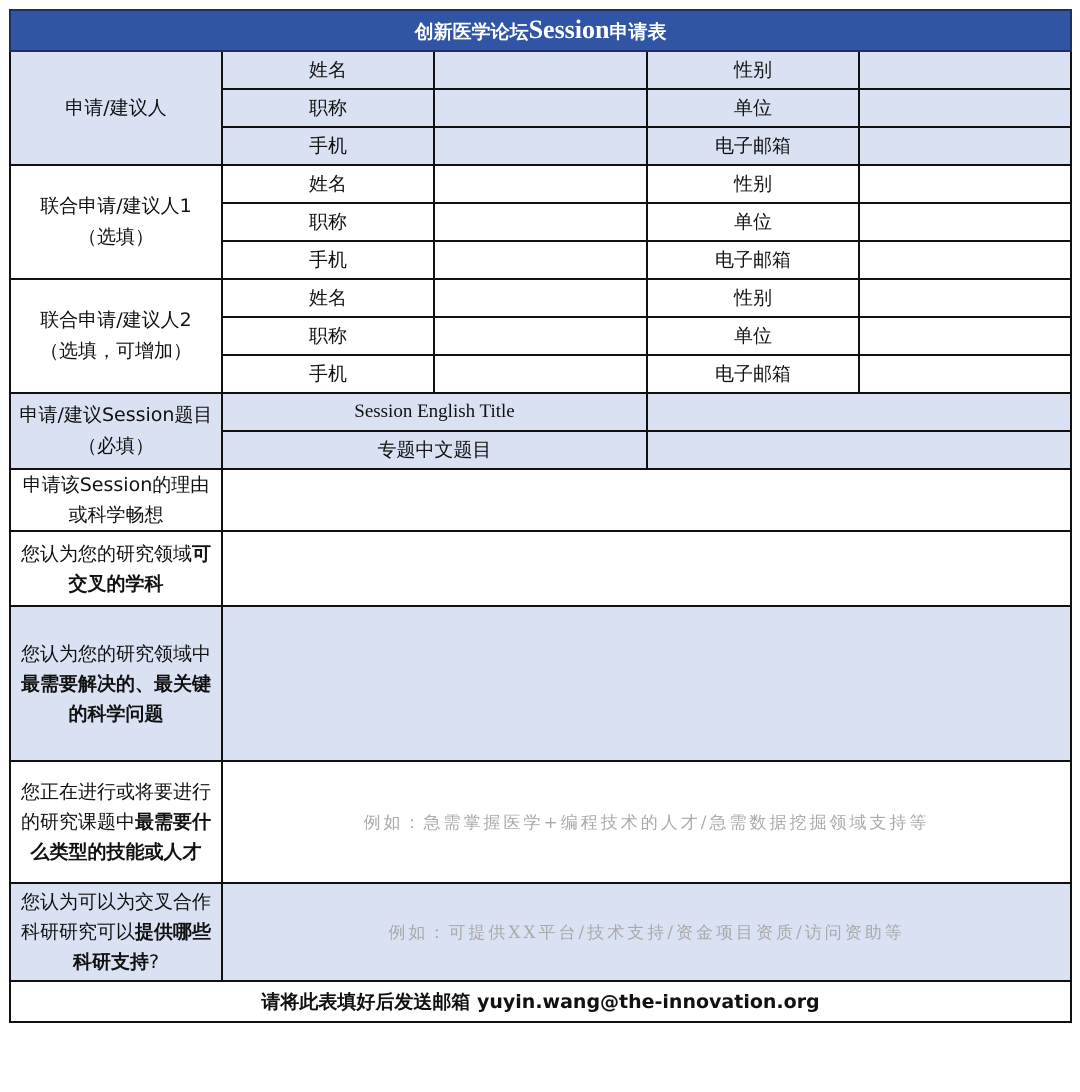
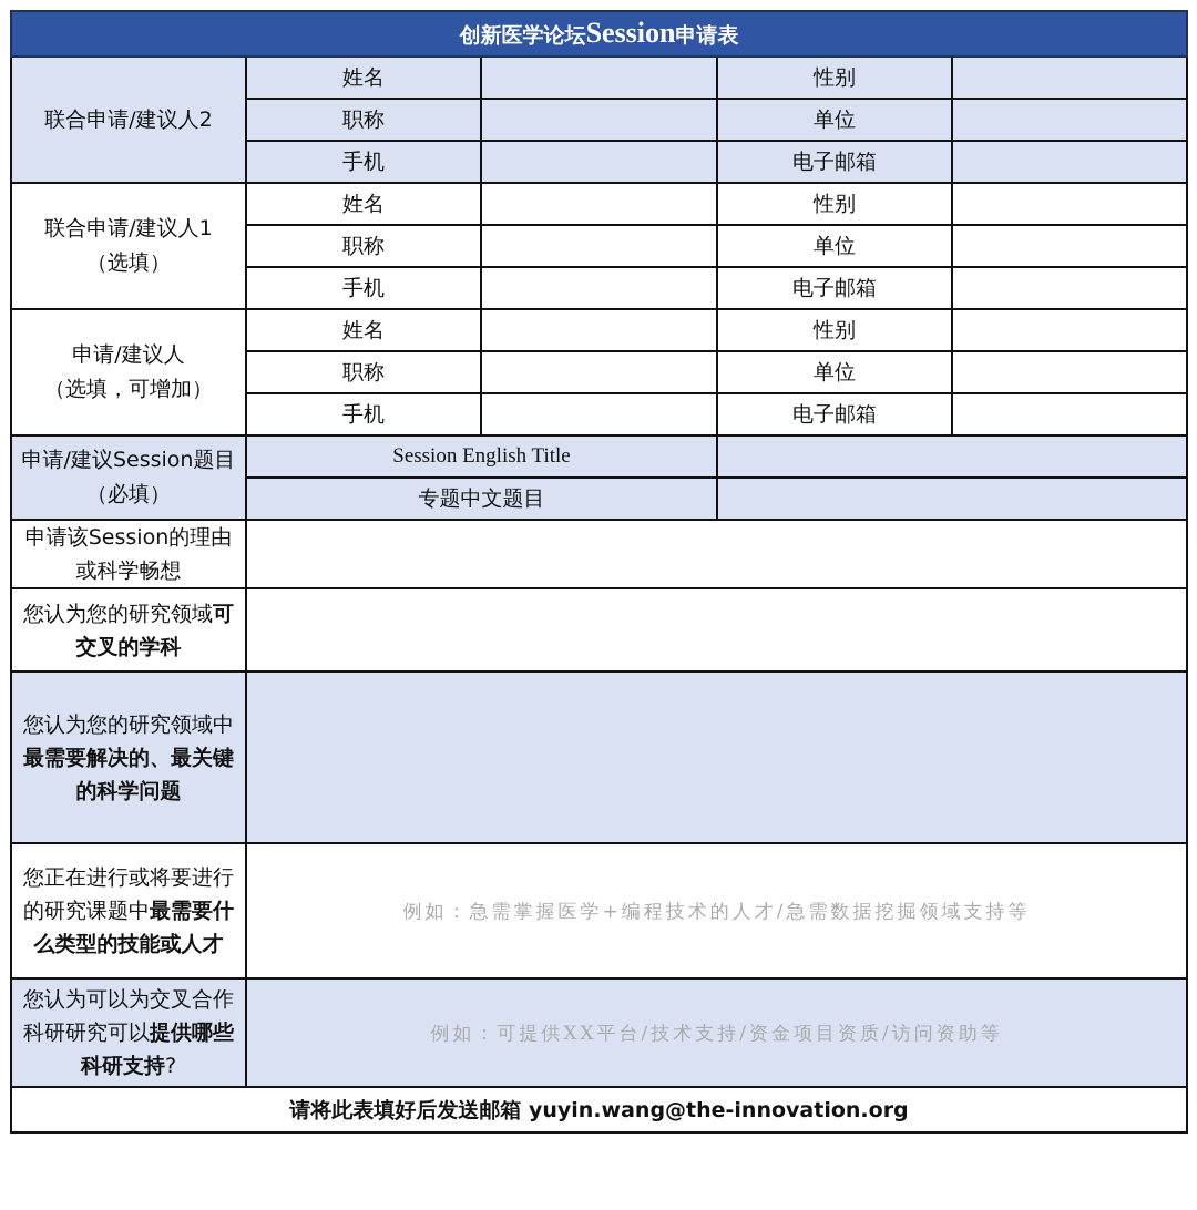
  创新医学论坛Session申请表
- 申请/建议人	姓名		性别
+ 联合申请/建议人2	姓名		性别
  职称		单位
  手机		电子邮箱
  联合申请/建议人1（选填）	姓名		性别
  职称		单位
  手机		电子邮箱
- 联合申请/建议人2（选填，可增加）	姓名		性别
+ 申请/建议人（选填，可增加）	姓名		性别
  职称		单位
  手机		电子邮箱
  申请/建议Session题目（必填）	Session English Title
  专题中文题目
  申请该Session的理由或科学畅想
  您认为您的研究领域可交叉的学科
  您认为您的研究领域中最需要解决的、最关键的科学问题
  您正在进行或将要进行的研究课题中最需要什么类型的技能或人才	例如：急需掌握医学+编程技术的人才/急需数据挖掘领域支持等
  您认为可以为交叉合作科研研究可以提供哪些科研支持?	例如：可提供XX平台/技术支持/资金项目资质/访问资助等
  请将此表填好后发送邮箱 yuyin.wang@the-innovation.org
